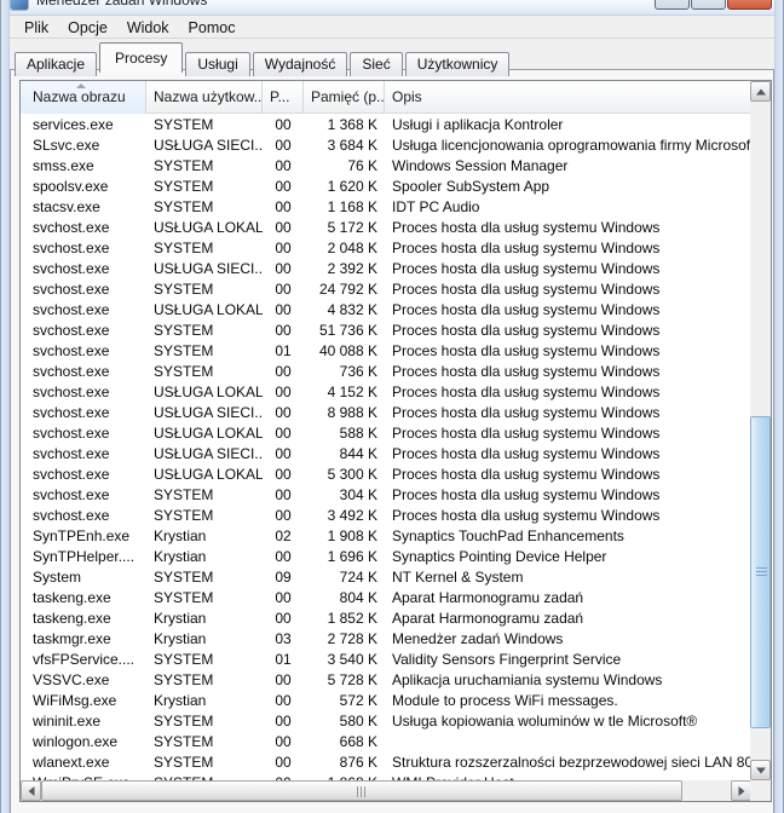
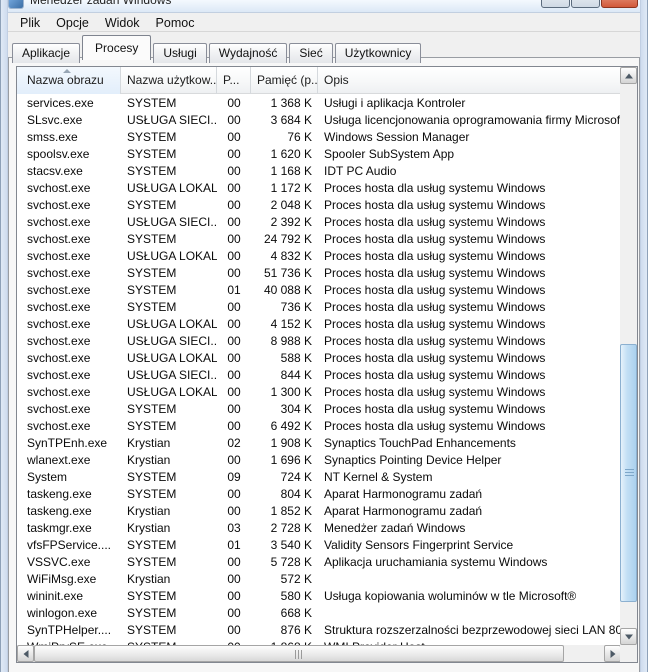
  Menedżer zadań Windows
  Plik Opcje Widok Pomoc
  Aplikacje Procesy Usługi Wydajność Sieć Użytkownicy
  Nazwa obrazu
  Nazwa użytkow..
  P...
  Pamięć (p..
  Opis
  services.exe
  SYSTEM
  00
  1 368 K
  Usługi i aplikacja Kontroler
  SLsvc.exe
  USŁUGA SIECI..
  00
  3 684 K
  Usługa licencjonowania oprogramowania firmy Microsof
  smss.exe
  SYSTEM
  00
  76 K
  Windows Session Manager
  spoolsv.exe
  SYSTEM
  00
  1 620 K
  Spooler SubSystem App
  stacsv.exe
  SYSTEM
  00
  1 168 K
  IDT PC Audio
  svchost.exe
  USŁUGA LOKAL
  00
- 5 172 K
+ 1 172 K
  Proces hosta dla usług systemu Windows
  svchost.exe
  SYSTEM
  00
  2 048 K
  Proces hosta dla usług systemu Windows
  svchost.exe
  USŁUGA SIECI..
  00
  2 392 K
  Proces hosta dla usług systemu Windows
  svchost.exe
  SYSTEM
  00
  24 792 K
  Proces hosta dla usług systemu Windows
  svchost.exe
  USŁUGA LOKAL
  00
  4 832 K
  Proces hosta dla usług systemu Windows
  svchost.exe
  SYSTEM
  00
  51 736 K
  Proces hosta dla usług systemu Windows
  svchost.exe
  SYSTEM
  01
  40 088 K
  Proces hosta dla usług systemu Windows
  svchost.exe
  SYSTEM
  00
  736 K
  Proces hosta dla usług systemu Windows
  svchost.exe
  USŁUGA LOKAL
  00
  4 152 K
  Proces hosta dla usług systemu Windows
  svchost.exe
  USŁUGA SIECI..
  00
  8 988 K
  Proces hosta dla usług systemu Windows
  svchost.exe
  USŁUGA LOKAL
  00
  588 K
  Proces hosta dla usług systemu Windows
  svchost.exe
  USŁUGA SIECI..
  00
  844 K
  Proces hosta dla usług systemu Windows
  svchost.exe
  USŁUGA LOKAL
  00
- 5 300 K
+ 1 300 K
  Proces hosta dla usług systemu Windows
  svchost.exe
  SYSTEM
  00
  304 K
  Proces hosta dla usług systemu Windows
  svchost.exe
  SYSTEM
  00
- 3 492 K
+ 6 492 K
  Proces hosta dla usług systemu Windows
  SynTPEnh.exe
  Krystian
  02
  1 908 K
  Synaptics TouchPad Enhancements
- SynTPHelper....
+ wlanext.exe
  Krystian
  00
  1 696 K
  Synaptics Pointing Device Helper
  System
  SYSTEM
  09
  724 K
  NT Kernel & System
  taskeng.exe
  SYSTEM
  00
  804 K
  Aparat Harmonogramu zadań
  taskeng.exe
  Krystian
  00
  1 852 K
  Aparat Harmonogramu zadań
  taskmgr.exe
  Krystian
  03
  2 728 K
  Menedżer zadań Windows
  vfsFPService....
  SYSTEM
  01
  3 540 K
  Validity Sensors Fingerprint Service
  VSSVC.exe
  SYSTEM
  00
  5 728 K
  Aplikacja uruchamiania systemu Windows
  WiFiMsg.exe
  Krystian
  00
  572 K
- Module to process WiFi messages.
  wininit.exe
  SYSTEM
  00
  580 K
  Usługa kopiowania woluminów w tle Microsoft®
  winlogon.exe
  SYSTEM
  00
  668 K
- wlanext.exe
+ SynTPHelper....
  SYSTEM
  00
  876 K
  Struktura rozszerzalności bezprzewodowej sieci LAN 80
